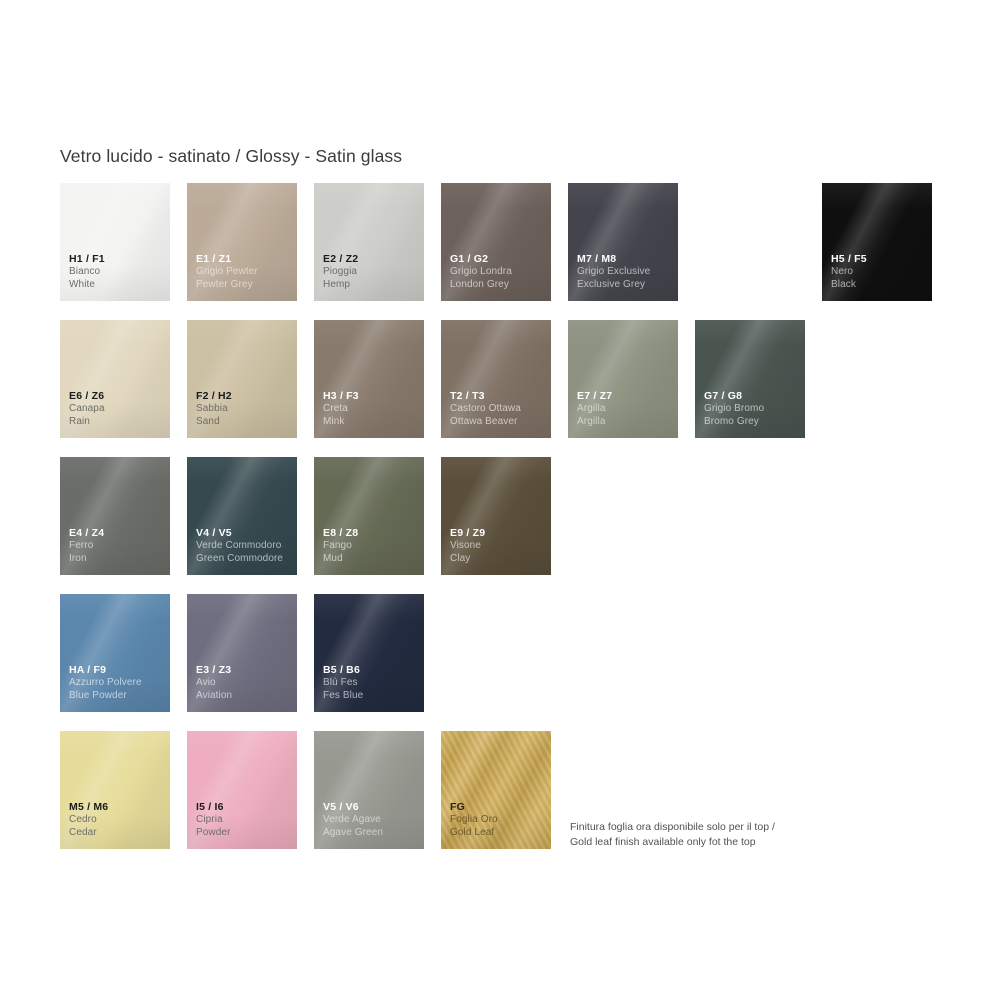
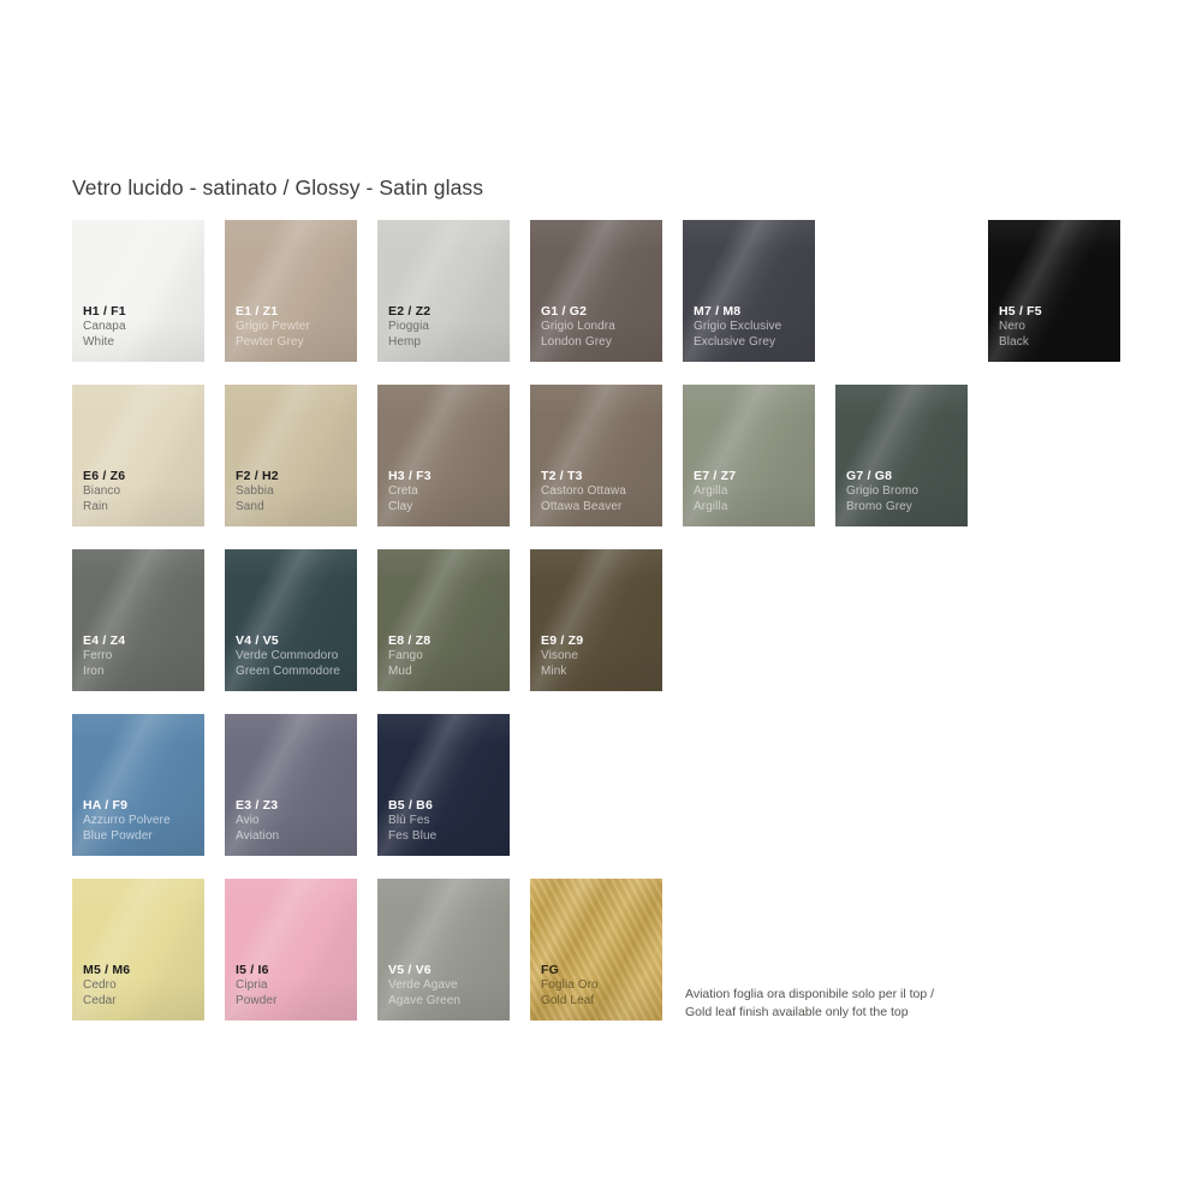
  Vetro lucido - satinato / Glossy - Satin glass
  H1 / F1
- Bianco
+ Canapa
  White
  E1 / Z1
  Grigio Pewter
  Pewter Grey
  E2 / Z2
  Pioggia
  Hemp
  G1 / G2
  Grigio Londra
  London Grey
  M7 / M8
  Grigio Exclusive
  Exclusive Grey
  H5 / F5
  Nero
  Black
  E6 / Z6
- Canapa
+ Bianco
  Rain
  F2 / H2
  Sabbia
  Sand
  H3 / F3
  Creta
- Mink
+ Clay
  T2 / T3
  Castoro Ottawa
  Ottawa Beaver
  E7 / Z7
  Argilla
  Argilla
  G7 / G8
  Grigio Bromo
  Bromo Grey
  E4 / Z4
  Ferro
  Iron
  V4 / V5
  Verde Commodoro
  Green Commodore
  E8 / Z8
  Fango
  Mud
  E9 / Z9
  Visone
- Clay
+ Mink
  HA / F9
  Azzurro Polvere
  Blue Powder
  E3 / Z3
  Avio
  Aviation
  B5 / B6
  Blù Fes
  Fes Blue
  M5 / M6
  Cedro
  Cedar
  I5 / I6
  Cipria
  Powder
  V5 / V6
  Verde Agave
  Agave Green
  FG
  Foglia Oro
  Gold Leaf
- Finitura foglia ora disponibile solo per il top /
+ Aviation foglia ora disponibile solo per il top /
  Gold leaf finish available only fot the top
